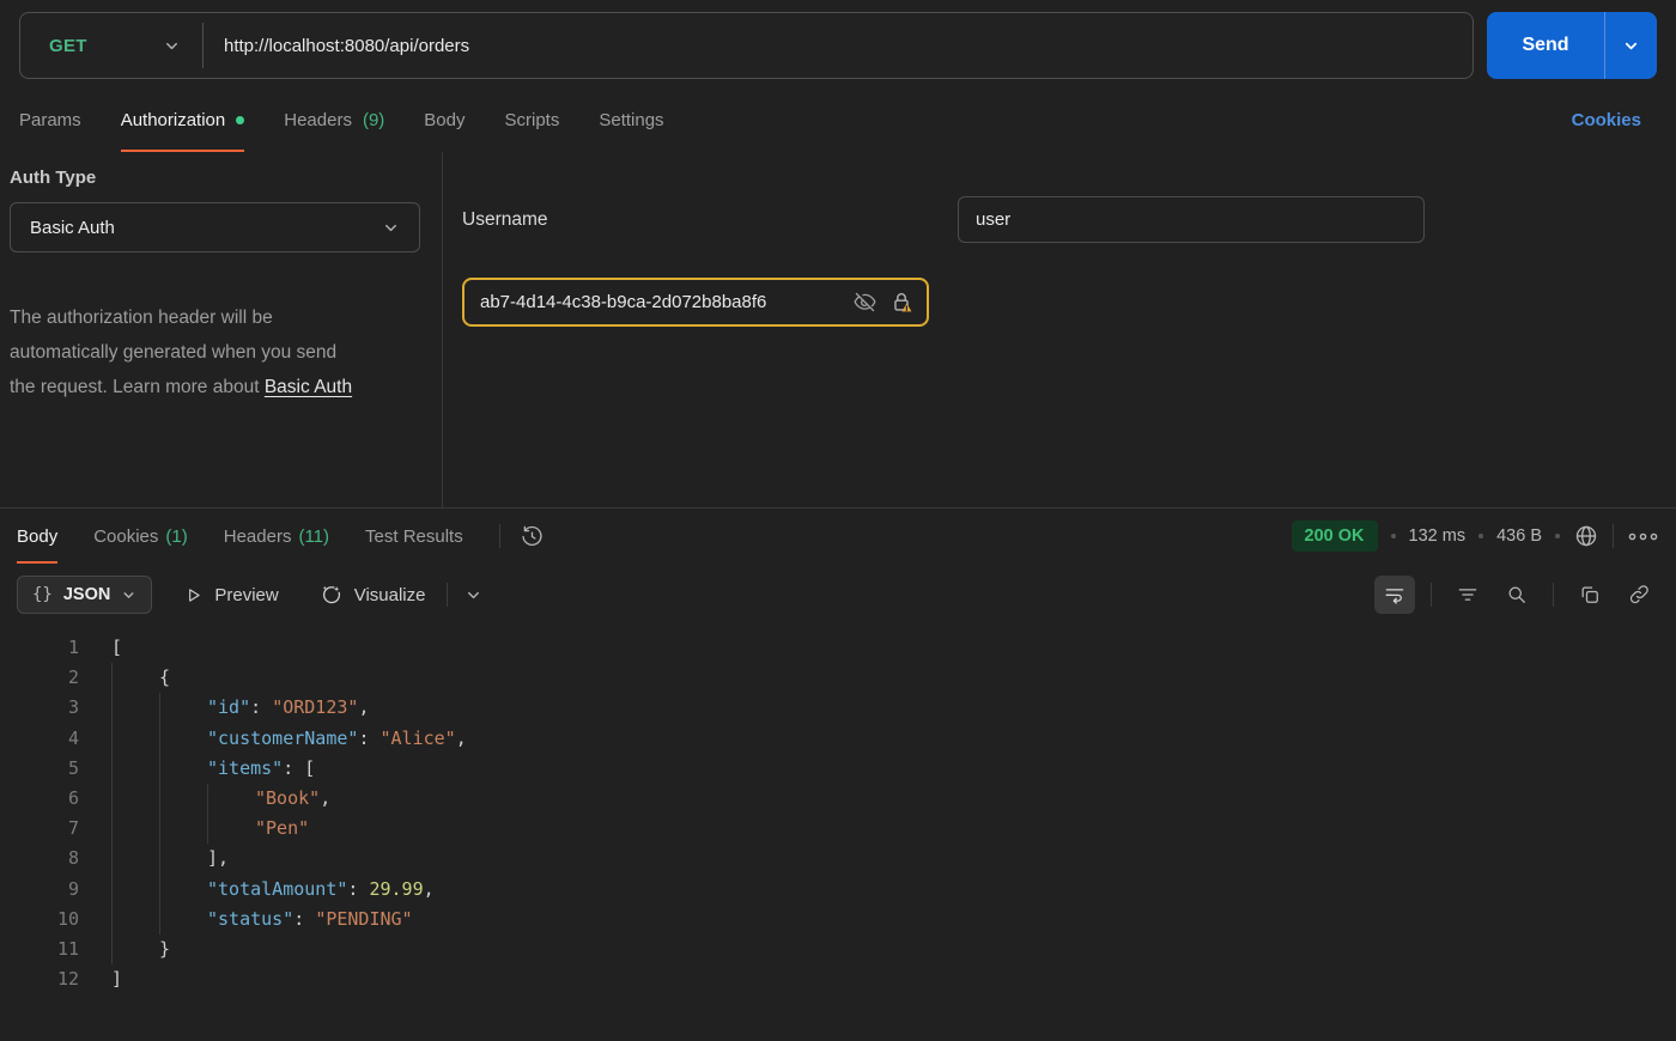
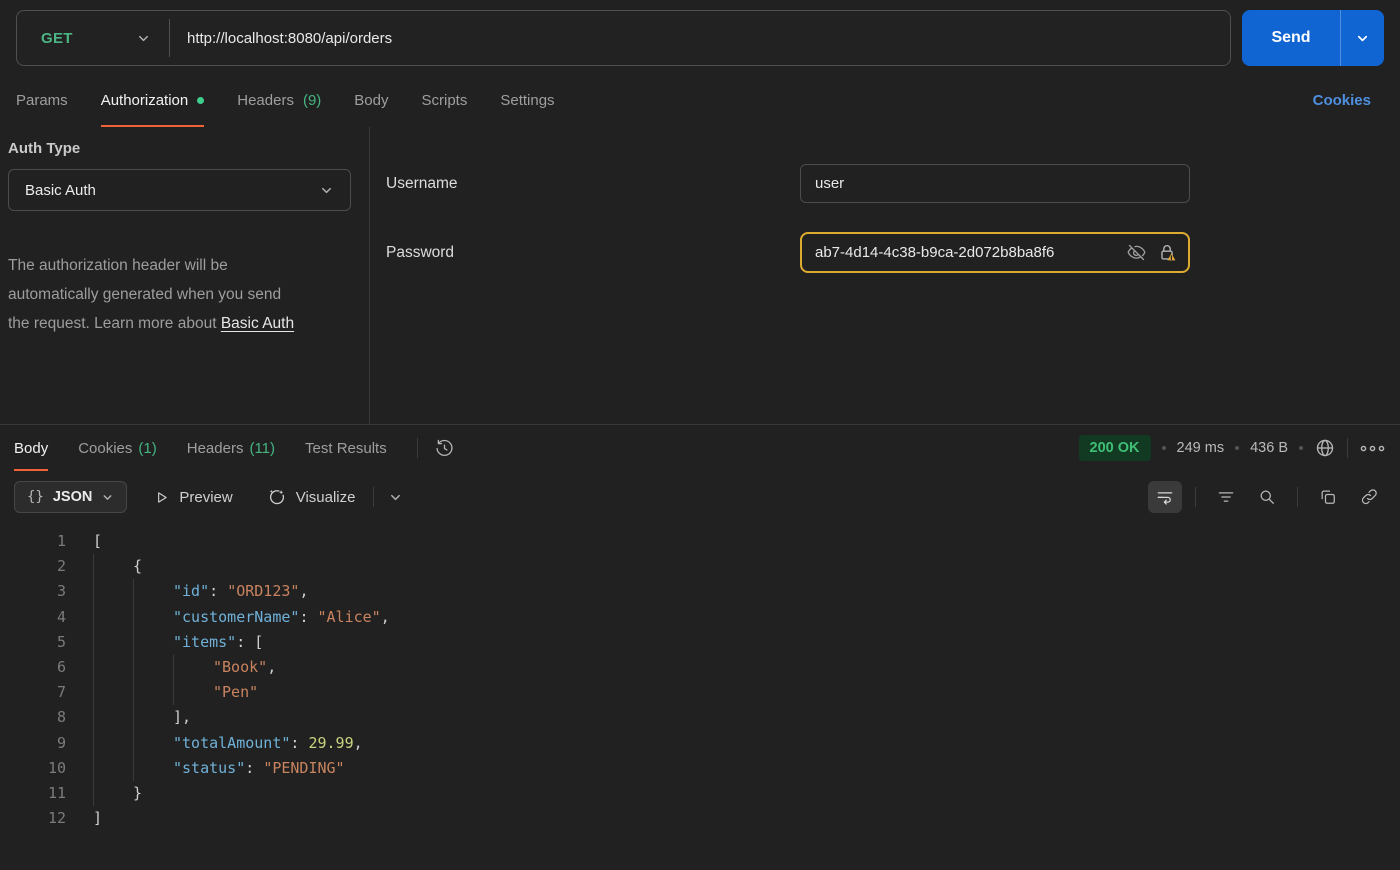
  GET
  http://localhost:8080/api/orders
  Send
  Params
  Authorization
  Headers
  (9)
  Body
  Scripts
  Settings
  Cookies
  Auth Type
  Basic Auth
  The authorization header will be
  automatically generated when you send
  the request. Learn more about Basic Auth
  Username
  user
+ Password
  ab7-4d14-4c38-b9ca-2d072b8ba8f6
  Body
  Cookies
  (1)
  Headers
  (11)
  Test Results
  200 OK
- 132 ms
+ 249 ms
  436 B
  {}
  JSON
  Preview
  Visualize
  1
  [
  2
  {
  3
  "id"
  :
  "ORD123"
  ,
  4
  "customerName"
  :
  "Alice"
  ,
  5
  "items"
  :
  [
  6
  "Book"
  ,
  7
  "Pen"
  8
  ],
  9
  "totalAmount"
  :
  29.99
  ,
  10
  "status"
  :
  "PENDING"
  11
  }
  12
  ]
